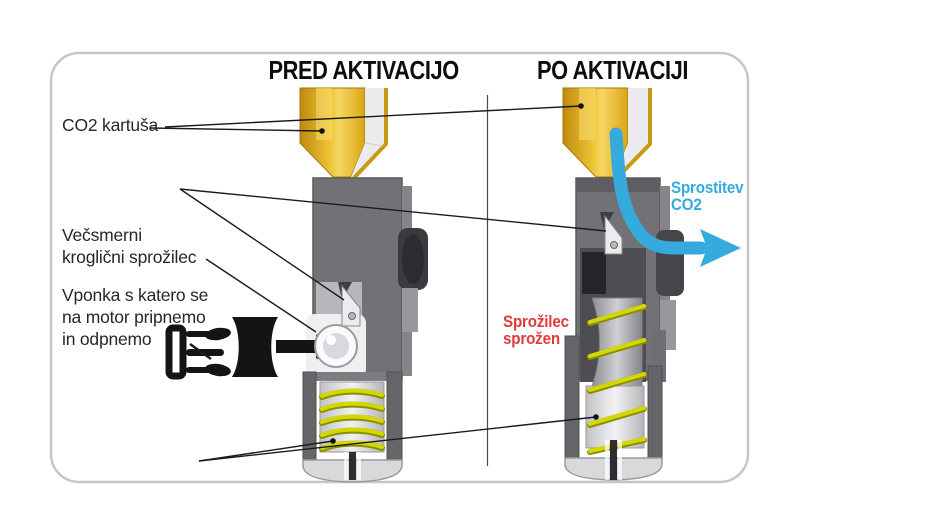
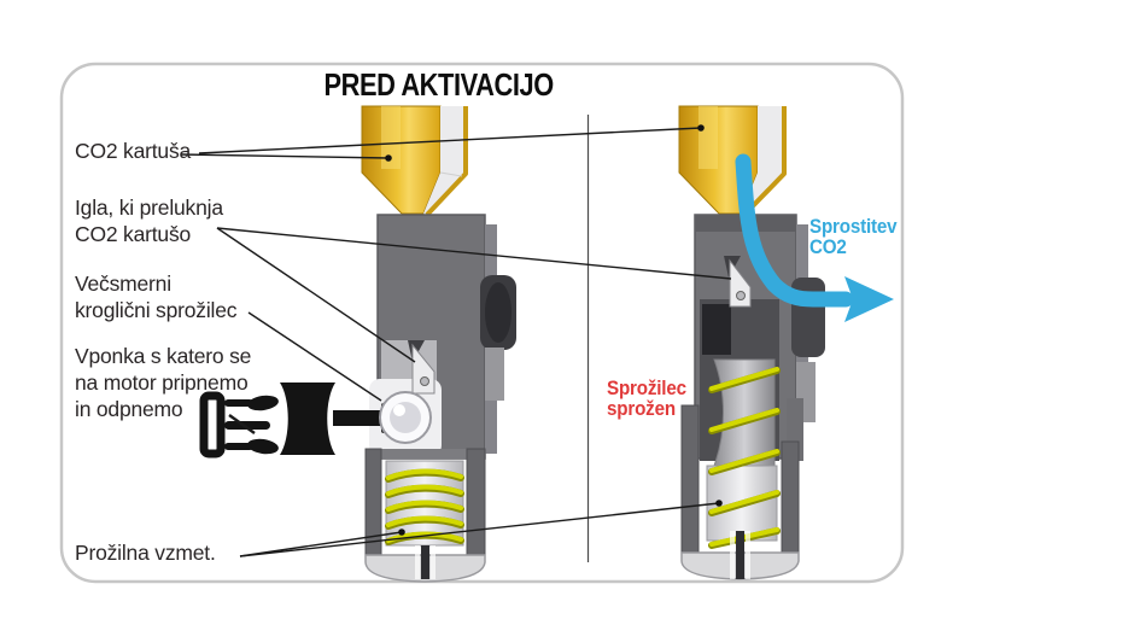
  PRED AKTIVACIJO
- PO AKTIVACIJI
  CO2 kartuša
+ Igla, ki preluknja
+ CO2 kartušo
  Večsmerni
  kroglični sprožilec
  Vponka s katero se
  na motor pripnemo
  in odpnemo
+ Prožilna vzmet.
  Sprostitev
  CO2
  Sprožilec
  sprožen
